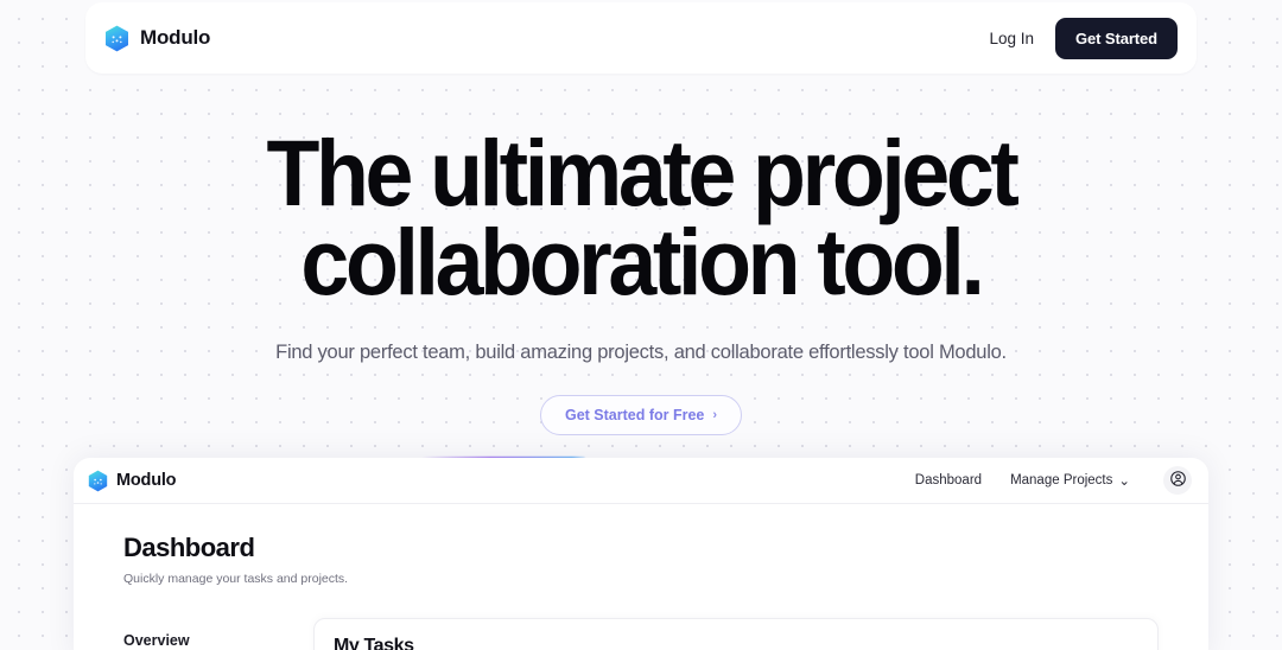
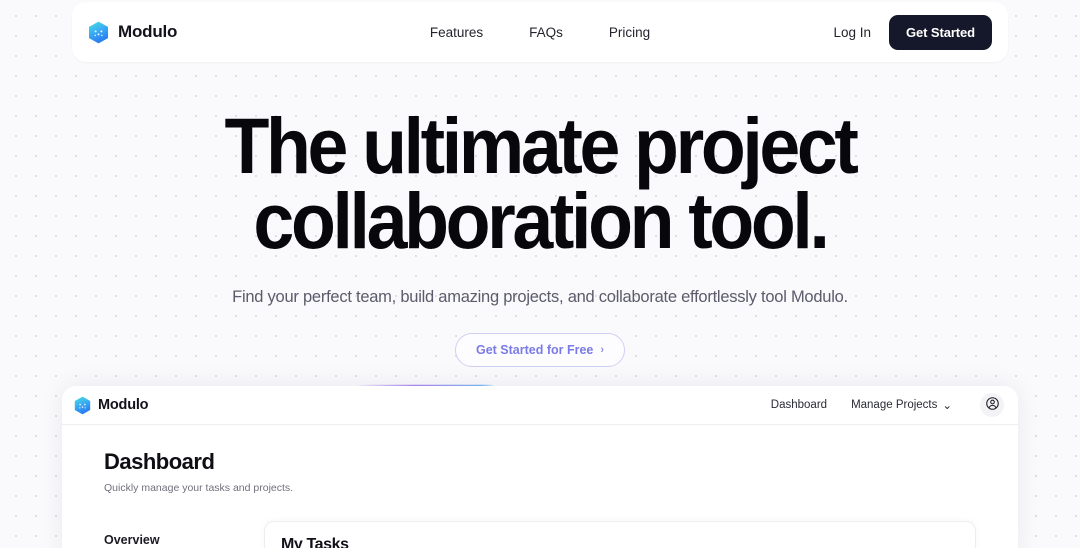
  Modulo
+ Features
+ FAQs
+ Pricing
  Log In
  Get Started
  The ultimate project
  collaboration tool.
  Find your perfect team, build amazing projects, and collaborate effortlessly tool Modulo.
  Get Started for Free
  ›
  Modulo
  Dashboard
  Manage Projects
  ⌄
  Dashboard
  Quickly manage your tasks and projects.
  Overview
  My Tasks
